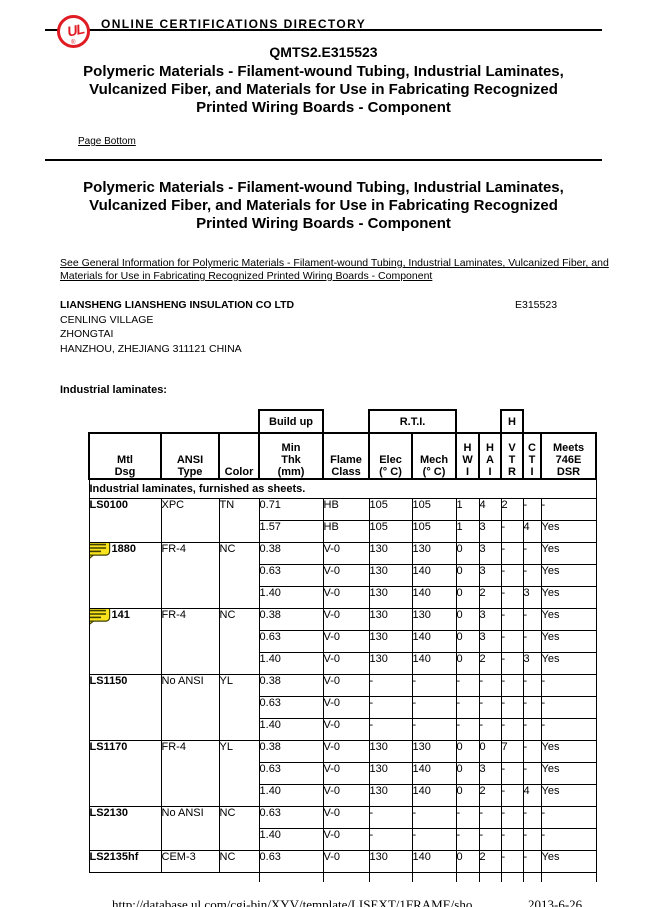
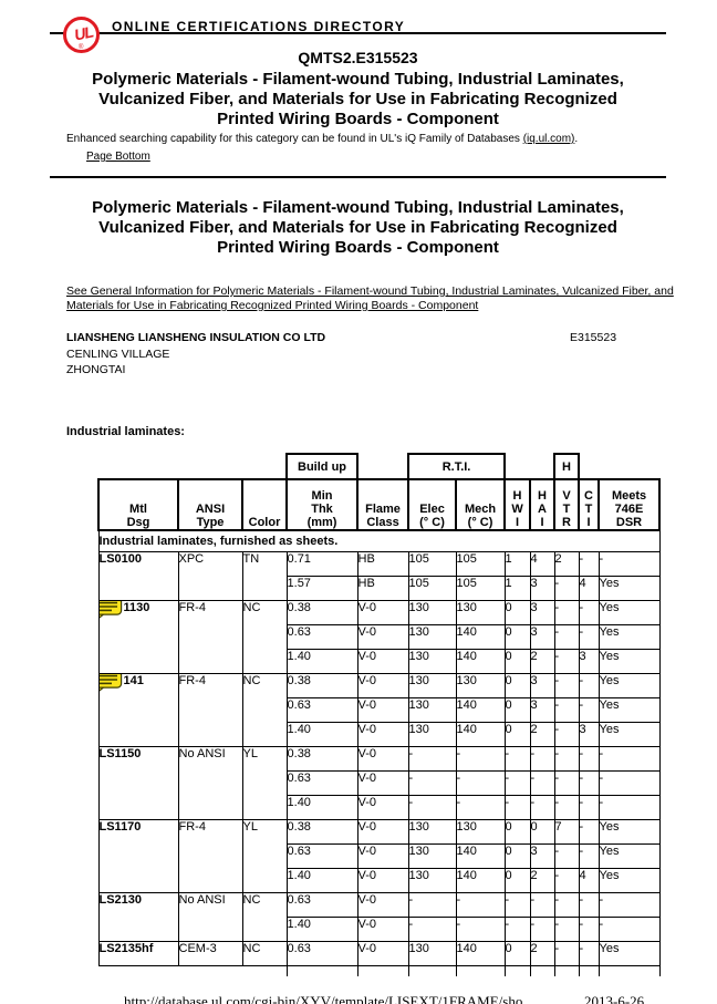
  ONLINE CERTIFICATIONS DIRECTORY
  QMTS2.E315523
  Polymeric Materials - Filament-wound Tubing, Industrial Laminates,
  Vulcanized Fiber, and Materials for Use in Fabricating Recognized
  Printed Wiring Boards - Component
+ Enhanced searching capability for this category can be found in UL's iQ Family of Databases (iq.ul.com).
  Page Bottom
  Polymeric Materials - Filament-wound Tubing, Industrial Laminates,
  Vulcanized Fiber, and Materials for Use in Fabricating Recognized
  Printed Wiring Boards - Component
  See General Information for Polymeric Materials - Filament-wound Tubing, Industrial Laminates, Vulcanized Fiber, and
  Materials for Use in Fabricating Recognized Printed Wiring Boards - Component
  LIANSHENG LIANSHENG INSULATION CO LTD
  CENLING VILLAGE
  ZHONGTAI
- HANZHOU, ZHEJIANG 311121 CHINA
  E315523
  Industrial laminates:
  	Build up		R.T.I.		H
  Mtl Dsg	ANSI Type	Color	Min Thk (mm)	Flame Class	Elec (° C)	Mech (° C)	H W I	H A I	V T R	C T I	Meets 746E DSR
  Industrial laminates, furnished as sheets.
  LS0100	XPC	TN	0.71	HB	105	105	1	4	2	-	-
  1.57	HB	105	105	1	3	-	4	Yes
- 1880	FR-4	NC	0.38	V-0	130	130	0	3	-	-	Yes
+ 1130	FR-4	NC	0.38	V-0	130	130	0	3	-	-	Yes
  0.63	V-0	130	140	0	3	-	-	Yes
  1.40	V-0	130	140	0	2	-	3	Yes
  141	FR-4	NC	0.38	V-0	130	130	0	3	-	-	Yes
  0.63	V-0	130	140	0	3	-	-	Yes
  1.40	V-0	130	140	0	2	-	3	Yes
  LS1150	No ANSI	YL	0.38	V-0	-	-	-	-	-	-	-
  0.63	V-0	-	-	-	-	-	-	-
  1.40	V-0	-	-	-	-	-	-	-
  LS1170	FR-4	YL	0.38	V-0	130	130	0	0	7	-	Yes
  0.63	V-0	130	140	0	3	-	-	Yes
  1.40	V-0	130	140	0	2	-	4	Yes
  LS2130	No ANSI	NC	0.63	V-0	-	-	-	-	-	-	-
  1.40	V-0	-	-	-	-	-	-	-
  LS2135hf	CEM-3	NC	0.63	V-0	130	140	0	2	-	-	Yes
  http://database.ul.com/cgi-bin/XYV/template/LISEXT/1FRAME/sho
  2013-6-26
